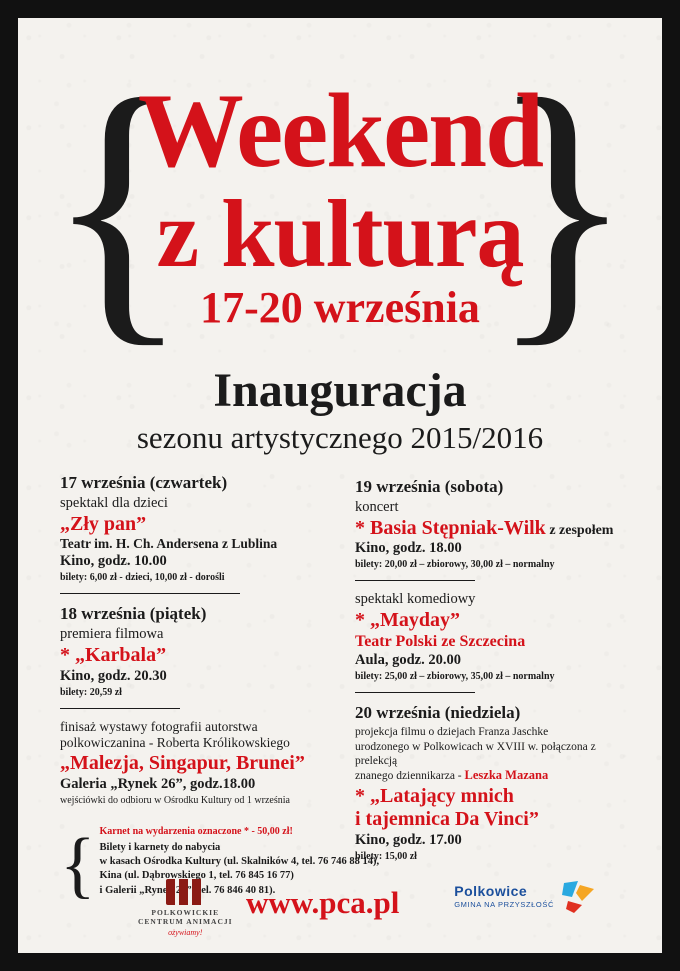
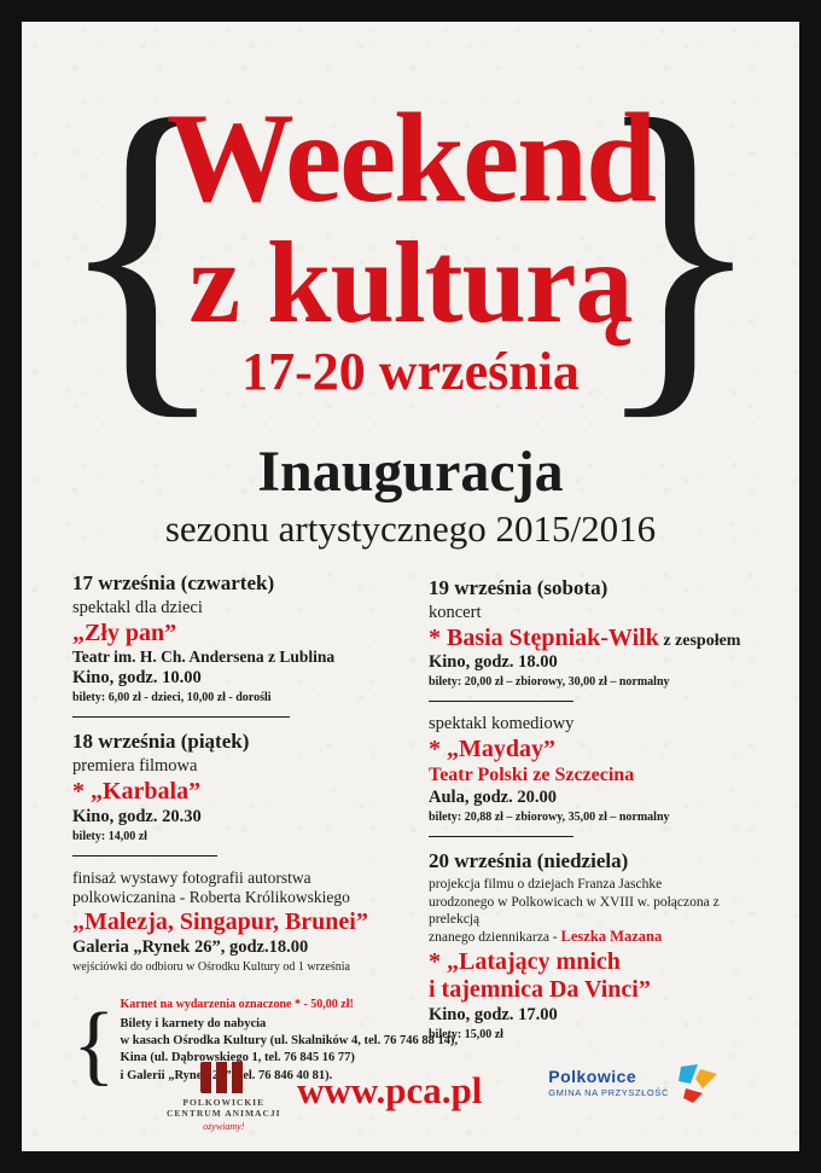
  {
  }
  Weekend
  z kulturą
  17-20 września
  Inauguracja
  sezonu artystycznego 2015/2016
  17 września (czwartek)
  spektakl dla dzieci
  „Zły pan”
  Teatr im. H. Ch. Andersena z Lublina
  Kino, godz. 10.00
  bilety: 6,00 zł - dzieci, 10,00 zł - dorośli
  18 września (piątek)
  premiera filmowa
  * „Karbala”
  Kino, godz. 20.30
- bilety: 20,59 zł
+ bilety: 14,00 zł
  finisaż wystawy fotografii autorstwa
  polkowiczanina - Roberta Królikowskiego
  „Malezja, Singapur, Brunei”
  Galeria „Rynek 26”, godz.18.00
  wejściówki do odbioru w Ośrodku Kultury od 1 września
  19 września (sobota)
  koncert
  * Basia Stępniak-Wilk z zespołem
  Kino, godz. 18.00
  bilety: 20,00 zł – zbiorowy, 30,00 zł – normalny
  spektakl komediowy
  * „Mayday”
  Teatr Polski ze Szczecina
  Aula, godz. 20.00
- bilety: 25,00 zł – zbiorowy, 35,00 zł – normalny
+ bilety: 20,88 zł – zbiorowy, 35,00 zł – normalny
  20 września (niedziela)
  projekcja filmu o dziejach Franza Jaschke
  urodzonego w Polkowicach w XVIII w. połączona z prelekcją
  znanego dziennikarza - Leszka Mazana
  * „Latający mnich
  i tajemnica Da Vinci”
  Kino, godz. 17.00
  bilety: 15,00 zł
  {
  Karnet na wydarzenia oznaczone * - 50,00 zł!
  Bilety i karnety do nabycia
  w kasach Ośrodka Kultury (ul. Skalników 4, tel. 76 746 88 14),
  Kina (ul. Dąbrowskiego 1, tel. 76 845 16 77)
  i Galerii „Rynel. 76 846 40 81).
  POLKOWICKIE
  CENTRUM ANIMACJI
  ożywiamy!
  www.pca.pl
  Polkowice
  GMINA NA PRZYSZŁOŚĆ
